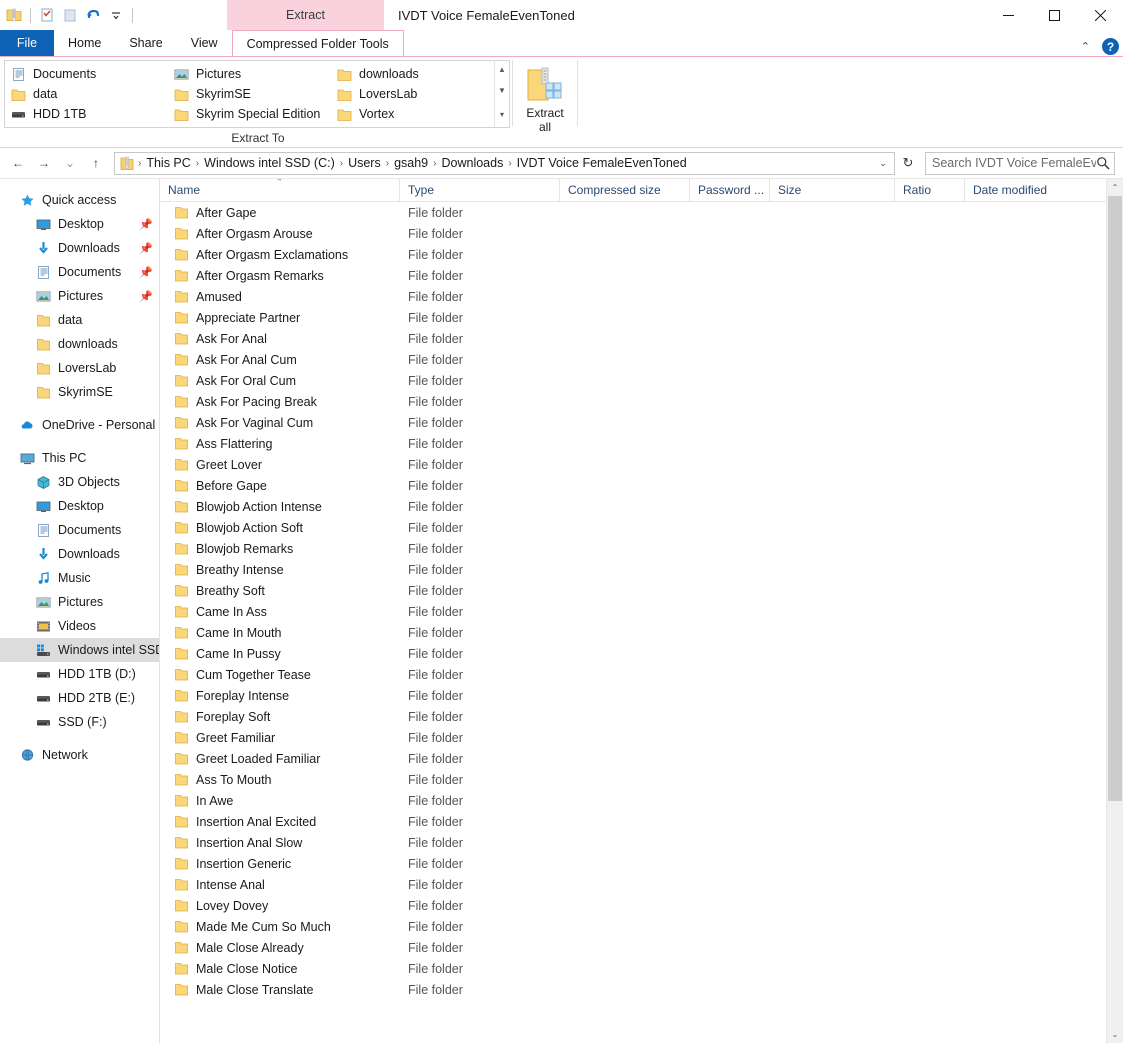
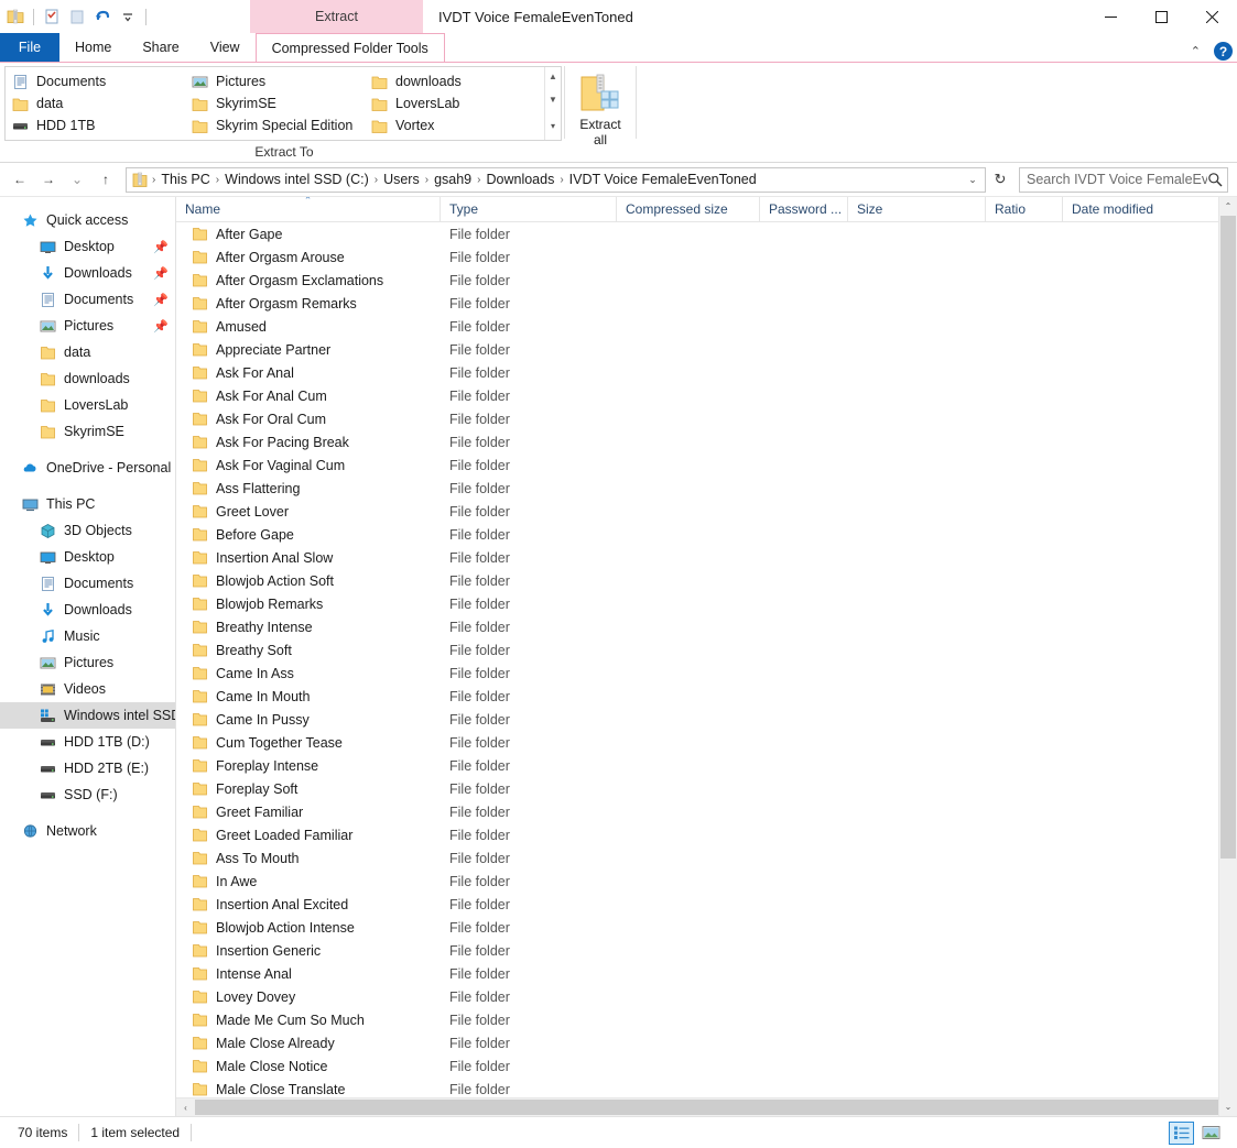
  Extract
  IVDT Voice FemaleEvenToned
  File
  Home
  Share
  View
  Compressed Folder Tools
  ⌃
  ?
  Documents
  data
  HDD 1TB
  Pictures
  SkyrimSE
  Skyrim Special Edition
  downloads
  LoversLab
  Vortex
  ▲
  ▼
  ▾
  Extract To
  Extract
  all
  ←
  →
  ⌄
  ↑
  ›
  This PC
  ›
  Windows intel SSD (C:)
  ›
  Users
  ›
  gsah9
  ›
  Downloads
  ›
  IVDT Voice FemaleEvenToned
  ⌄
  ↻
  Search IVDT Voice FemaleEv
  Quick access
  Desktop
  📌
  Downloads
  📌
  Documents
  📌
  Pictures
  📌
  data
  downloads
  LoversLab
  SkyrimSE
  OneDrive - Personal
  This PC
  3D Objects
  Desktop
  Documents
  Downloads
  Music
  Pictures
  Videos
  Windows intel SS
  HDD 1TB (D:)
  HDD 2TB (E:)
  SSD (F:)
  Network
  ⌃
  Name
  Type
  Compressed size
  Password ...
  Size
  Ratio
  Date modified
  After Gape
  File folder
  After Orgasm Arouse
  File folder
  After Orgasm Exclamations
  File folder
  After Orgasm Remarks
  File folder
  Amused
  File folder
  Appreciate Partner
  File folder
  Ask For Anal
  File folder
  Ask For Anal Cum
  File folder
  Ask For Oral Cum
  File folder
  Ask For Pacing Break
  File folder
  Ask For Vaginal Cum
  File folder
  Ass Flattering
  File folder
  Greet Lover
  File folder
  Before Gape
  File folder
- Blowjob Action Intense
+ Insertion Anal Slow
  File folder
  Blowjob Action Soft
  File folder
  Blowjob Remarks
  File folder
  Breathy Intense
  File folder
  Breathy Soft
  File folder
  Came In Ass
  File folder
  Came In Mouth
  File folder
  Came In Pussy
  File folder
  Cum Together Tease
  File folder
  Foreplay Intense
  File folder
  Foreplay Soft
  File folder
  Greet Familiar
  File folder
  Greet Loaded Familiar
  File folder
  Ass To Mouth
  File folder
  In Awe
  File folder
  Insertion Anal Excited
  File folder
- Insertion Anal Slow
+ Blowjob Action Intense
  File folder
  Insertion Generic
  File folder
  Intense Anal
  File folder
  Lovey Dovey
  File folder
  Made Me Cum So Much
  File folder
  Male Close Already
  File folder
  Male Close Notice
  File folder
  Male Close Translate
  File folder
  ⌃
  ⌄
+ ‹
+ 70 items
+ 1 item selected
